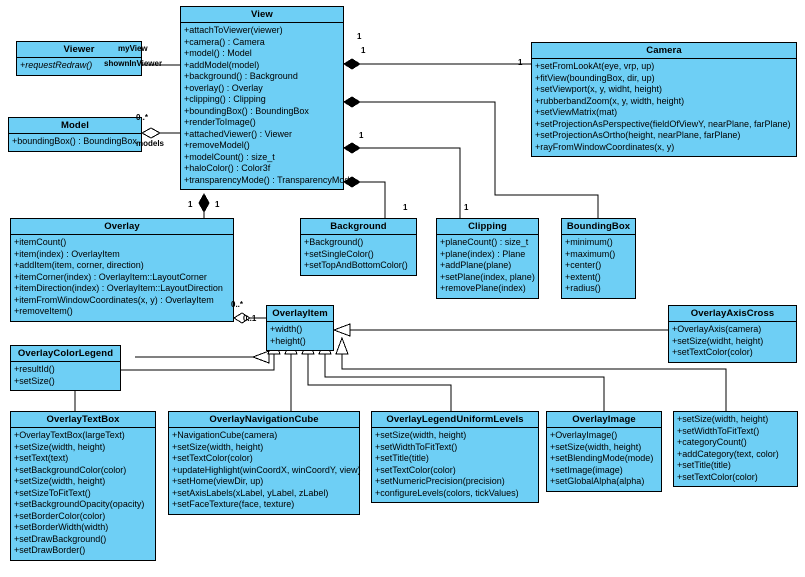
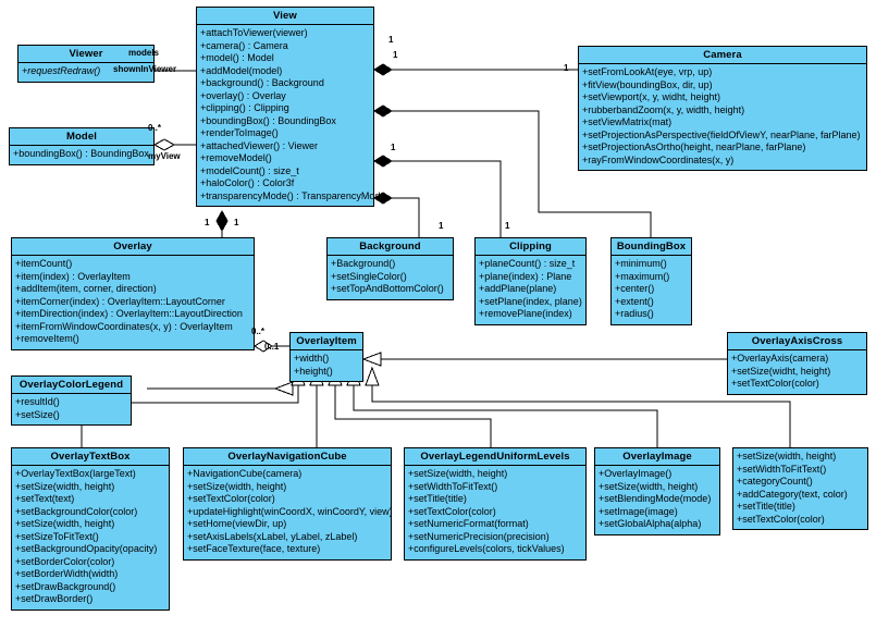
  Viewer
  +requestRedraw()
  Model
  +boundingBox() : BoundingBox
  View
  +attachToViewer(viewer)
  +camera() : Camera
  +model() : Model
  +addModel(model)
  +background() : Background
  +overlay() : Overlay
  +clipping() : Clipping
  +boundingBox() : BoundingBox
  +renderToImage()
  +attachedViewer() : Viewer
  +removeModel()
  +modelCount() : size_t
  +haloColor() : Color3f
  +transparencyMode() : TransparencyMode
  Camera
  +setFromLookAt(eye, vrp, up)
  +fitView(boundingBox, dir, up)
  +setViewport(x, y, widht, height)
  +rubberbandZoom(x, y, width, height)
  +setViewMatrix(mat)
  +setProjectionAsPerspective(fieldOfViewY, nearPlane, farPlane)
  +setProjectionAsOrtho(height, nearPlane, farPlane)
  +rayFromWindowCoordinates(x, y)
  Overlay
  +itemCount()
  +item(index) : OverlayItem
  +addItem(item, corner, direction)
  +itemCorner(index) : OverlayItem::LayoutCorner
  +itemDirection(index) : OverlayItem::LayoutDirection
  +itemFromWindowCoordinates(x, y) : OverlayItem
  +removeItem()
  Background
  +Background()
  +setSingleColor()
  +setTopAndBottomColor()
  Clipping
  +planeCount() : size_t
  +plane(index) : Plane
  +addPlane(plane)
  +setPlane(index, plane)
  +removePlane(index)
  BoundingBox
  +minimum()
  +maximum()
  +center()
  +extent()
  +radius()
  OverlayItem
  +width()
  +height()
  OverlayAxisCross
  +OverlayAxis(camera)
  +setSize(widht, height)
  +setTextColor(color)
  OverlayColorLegend
  +resultId()
  +setSize()
  OverlayTextBox
  +OverlayTextBox(largeText)
  +setSize(width, height)
  +setText(text)
  +setBackgroundColor(color)
  +setSize(width, height)
  +setSizeToFitText()
  +setBackgroundOpacity(opacity)
  +setBorderColor(color)
  +setBorderWidth(width)
  +setDrawBackground()
  +setDrawBorder()
  OverlayNavigationCube
  +NavigationCube(camera)
  +setSize(width, height)
  +setTextColor(color)
  +updateHighlight(winCoordX, winCoordY, view)
  +setHome(viewDir, up)
  +setAxisLabels(xLabel, yLabel, zLabel)
  +setFaceTexture(face, texture)
  OverlayLegendUniformLevels
  +setSize(width, height)
  +setWidthToFitText()
  +setTitle(title)
  +setTextColor(color)
+ +setNumericFormat(format)
  +setNumericPrecision(precision)
  +configureLevels(colors, tickValues)
  OverlayImage
  +OverlayImage()
  +setSize(width, height)
  +setBlendingMode(mode)
  +setImage(image)
  +setGlobalAlpha(alpha)
  +setSize(width, height)
  +setWidthToFitText()
  +categoryCount()
  +addCategory(text, color)
  +setTitle(title)
  +setTextColor(color)
- myView
+ models
  shownInViewer
- models
+ myView
  0..*
  1
  1
  1
  1
  1
  1
  1
  1
  0..*
  0..1
